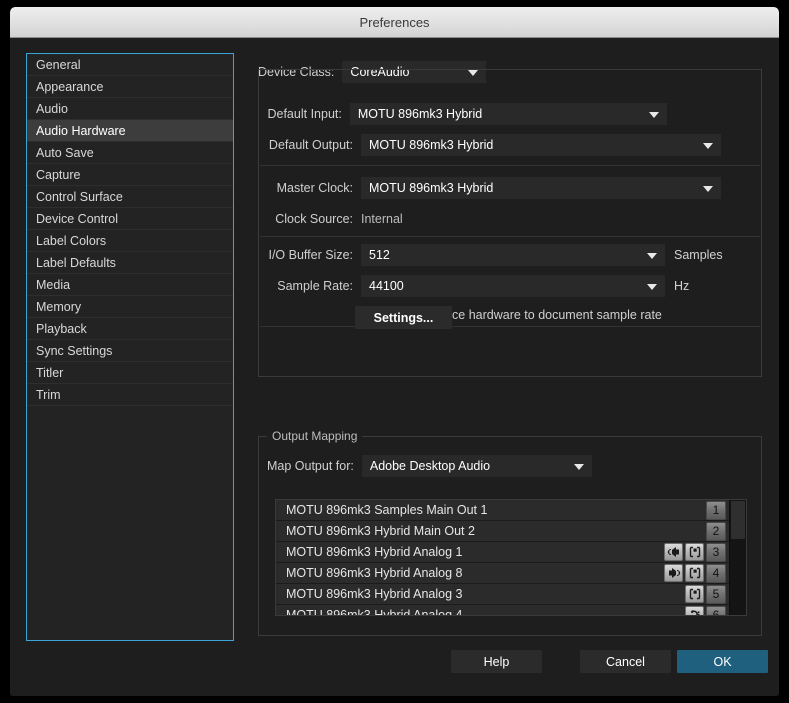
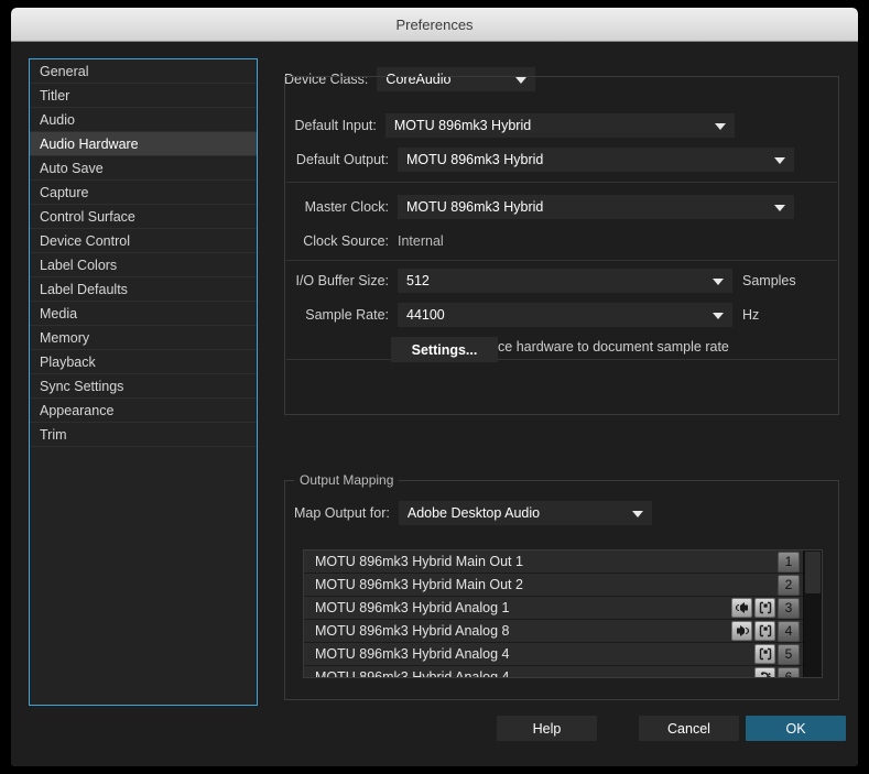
  Preferences
  General
- Appearance
+ Titler
  Audio
  Audio Hardware
  Auto Save
  Capture
  Control Surface
  Device Control
  Label Colors
  Label Defaults
  Media
  Memory
  Playback
  Sync Settings
- Titler
+ Appearance
  Trim
  Device Class:
  CoreAudio
  Default Input:
  MOTU 896mk3 Hybrid
  Default Output:
  MOTU 896mk3 Hybrid
  Master Clock:
  MOTU 896mk3 Hybrid
  Clock Source:
  Internal
  I/O Buffer Size:
  512
  Samples
  Sample Rate:
  44100
  Hz
  ce hardware to document sample rate
  Settings...
  Output Mapping
  Map Output for:
  Adobe Desktop Audio
- MOTU 896mk3 Samples Main Out 1
+ MOTU 896mk3 Hybrid Main Out 1
  1
  MOTU 896mk3 Hybrid Main Out 2
  2
  MOTU 896mk3 Hybrid Analog 1
  3
  MOTU 896mk3 Hybrid Analog 8
  4
- MOTU 896mk3 Hybrid Analog 3
+ MOTU 896mk3 Hybrid Analog 4
  5
  Help
  Cancel
  OK
